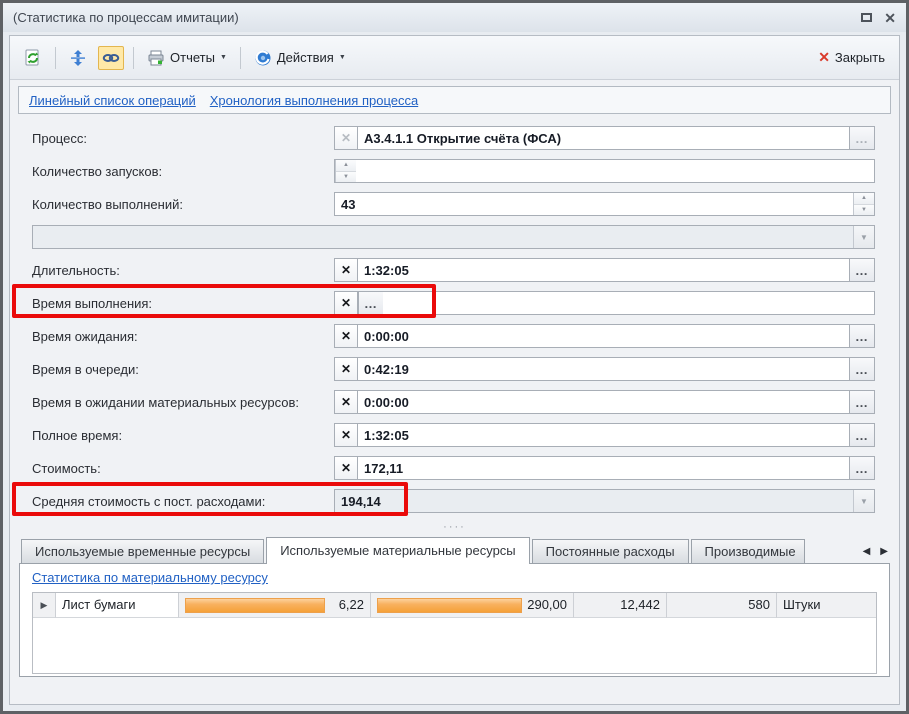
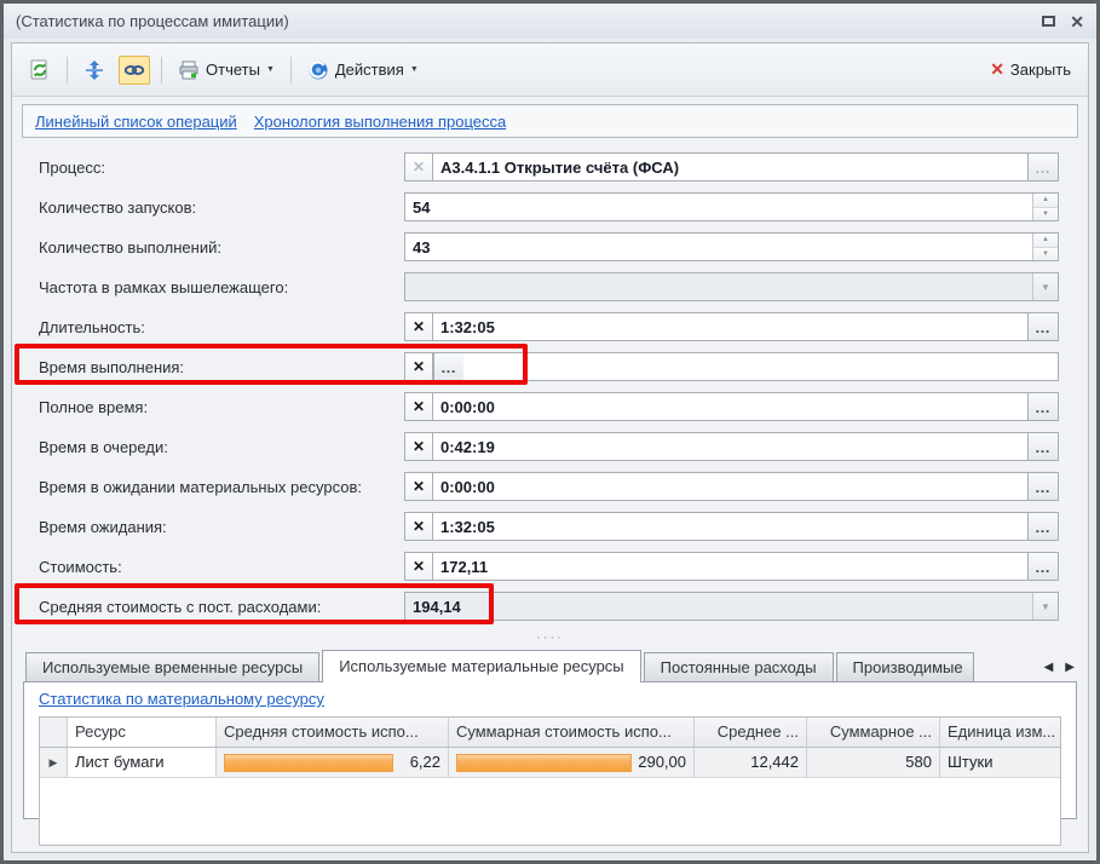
  (Статистика по процессам имитации)
  ✕
  Отчеты
  Действия
  ✕
  Закрыть
  Линейный список операций
  Хронология выполнения процесса
  Процесс:
  ✕
  А3.4.1.1 Открытие счёта (ФСА)
  …
  Количество запусков:
+ 54
  Количество выполнений:
  43
+ Частота в рамках вышележащего:
  ▼
  Длительность:
  ✕
  1:32:05
  …
  Время выполнения:
  ✕
  …
- Время ожидания:
+ Полное время:
  ✕
  0:00:00
  …
  Время в очереди:
  ✕
  0:42:19
  …
  Время в ожидании материальных ресурсов:
  ✕
  0:00:00
  …
- Полное время:
+ Время ожидания:
  ✕
  1:32:05
  …
  Стоимость:
  ✕
  172,11
  …
  Средняя стоимость с пост. расходами:
  194,14
  ▼
  ····
  Используемые временные ресурсы
  Используемые материальные ресурсы
  Постоянные расходы
  Производимые
  ◀
  ▶
  Статистика по материальному ресурсу
+ Ресурс
+ Средняя стоимость испо...
+ Суммарная стоимость испо...
+ Среднее ...
+ Суммарное ...
+ Единица изм...
  ▶
  Лист бумаги
  6,22
  290,00
  12,442
  580
  Штуки
